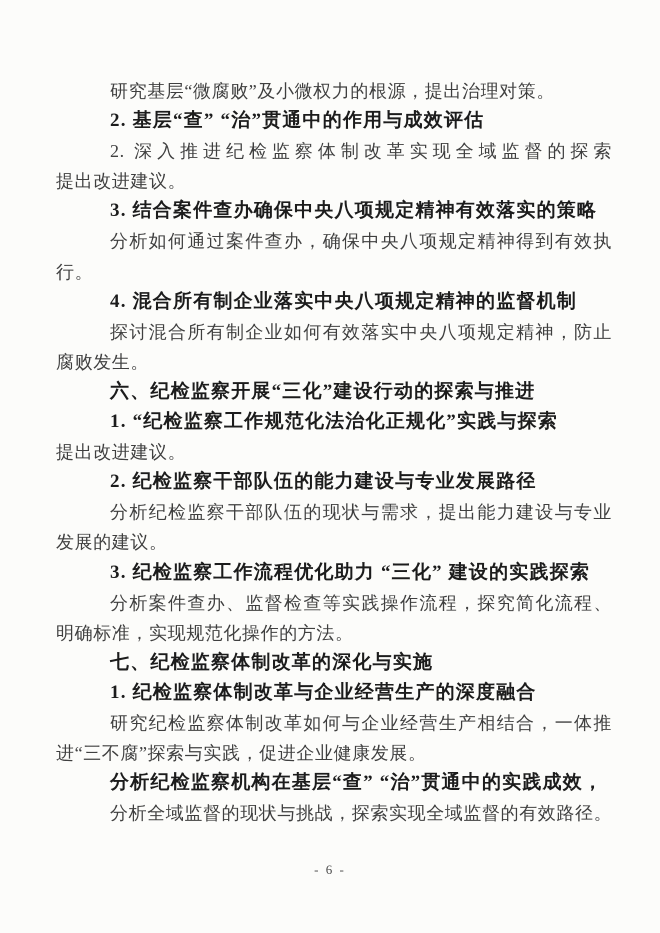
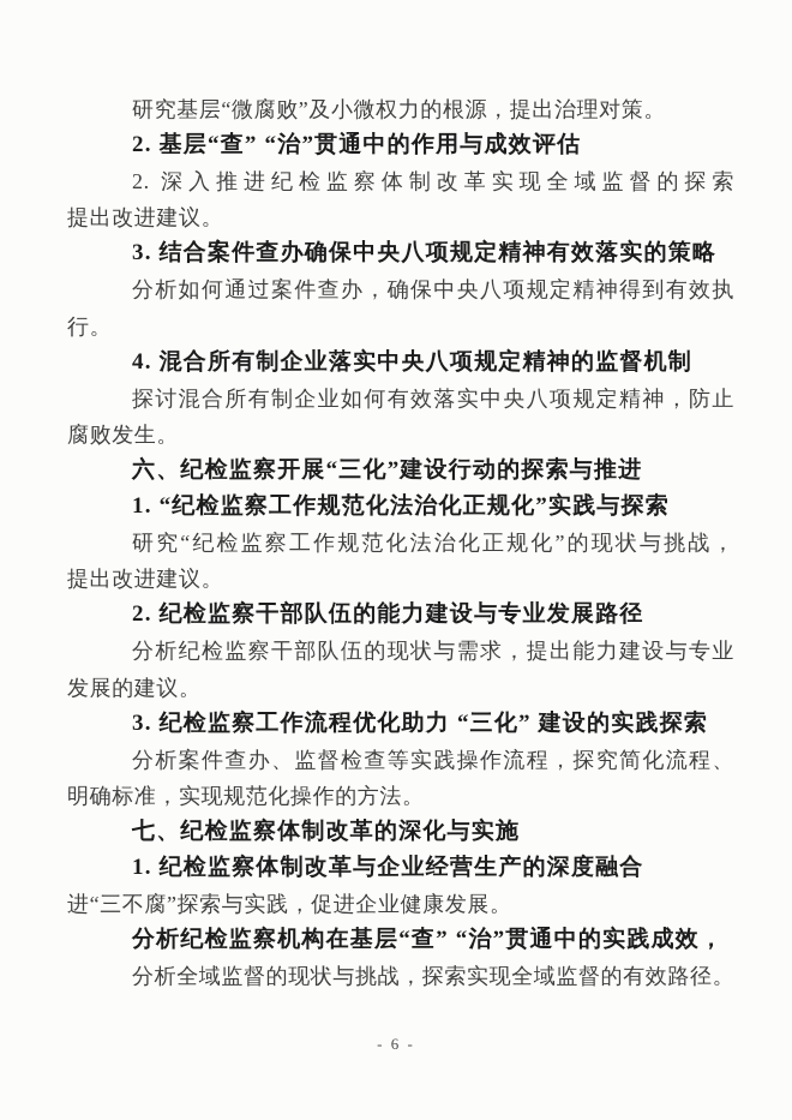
  研究基层“微腐败”及小微权力的根源，提出治理对策。
  2. 基层“查” “治”贯通中的作用与成效评估
  2. 深入推进纪检监察体制改革实现全域监督的探索
  提出改进建议。
  3. 结合案件查办确保中央八项规定精神有效落实的策略
  分析如何通过案件查办，确保中央八项规定精神得到有效执
  行。
  4. 混合所有制企业落实中央八项规定精神的监督机制
  探讨混合所有制企业如何有效落实中央八项规定精神，防止
  腐败发生。
  六、纪检监察开展“三化”建设行动的探索与推进
  1. “纪检监察工作规范化法治化正规化”实践与探索
+ 研究“纪检监察工作规范化法治化正规化”的现状与挑战，
  提出改进建议。
  2. 纪检监察干部队伍的能力建设与专业发展路径
  分析纪检监察干部队伍的现状与需求，提出能力建设与专业
  发展的建议。
  3. 纪检监察工作流程优化助力 “三化” 建设的实践探索
  分析案件查办、监督检查等实践操作流程，探究简化流程、
  明确标准，实现规范化操作的方法。
  七、纪检监察体制改革的深化与实施
  1. 纪检监察体制改革与企业经营生产的深度融合
- 研究纪检监察体制改革如何与企业经营生产相结合，一体推
  进“三不腐”探索与实践，促进企业健康发展。
  分析纪检监察机构在基层“查” “治”贯通中的实践成效，
  分析全域监督的现状与挑战，探索实现全域监督的有效路径。
  - 6 -
